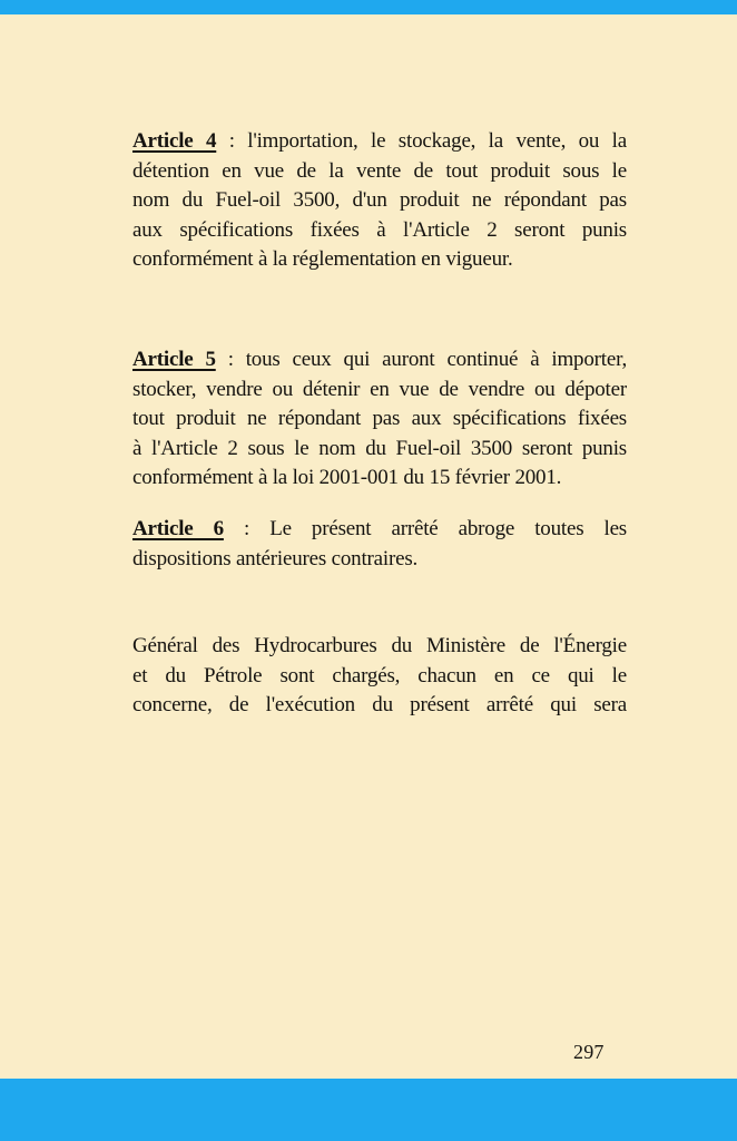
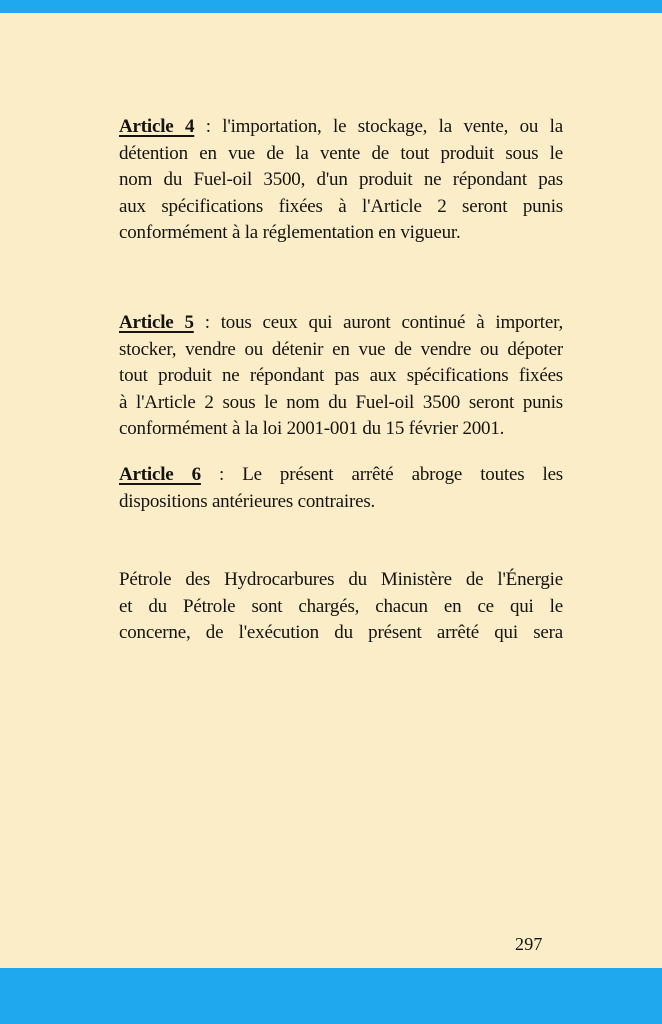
  Article 4 : l'importation, le stockage, la vente, ou la
  détention en vue de la vente de tout produit sous le
  nom du Fuel-oil 3500, d'un produit ne répondant pas
  aux spécifications fixées à l'Article 2 seront punis
  conformément à la réglementation en vigueur.
  Article 5 : tous ceux qui auront continué à importer,
  stocker, vendre ou détenir en vue de vendre ou dépoter
  tout produit ne répondant pas aux spécifications fixées
  à l'Article 2 sous le nom du Fuel-oil 3500 seront punis
  conformément à la loi 2001-001 du 15 février 2001.
  Article 6 : Le présent arrêté abroge toutes les
  dispositions antérieures contraires.
- Général des Hydrocarbures du Ministère de l'Énergie
+ Pétrole des Hydrocarbures du Ministère de l'Énergie
  et du Pétrole sont chargés, chacun en ce qui le
  concerne, de l'exécution du présent arrêté qui sera
  297
